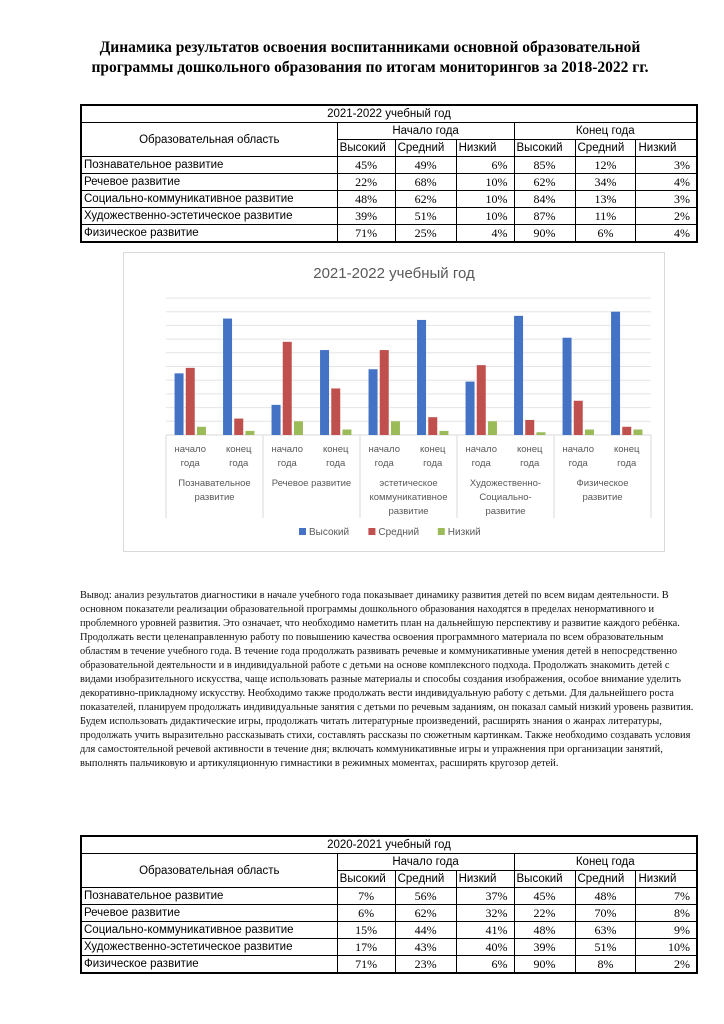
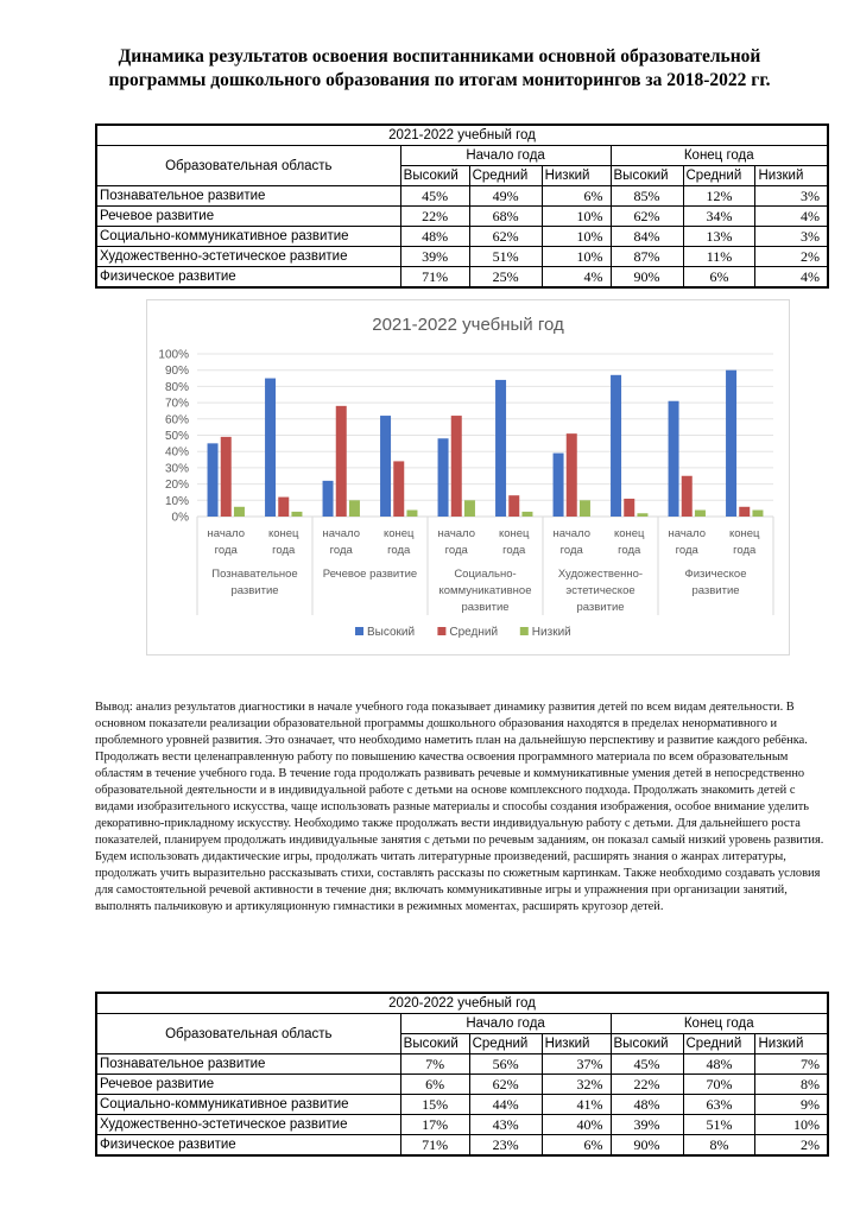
  Динамика результатов освоения воспитанниками основной образовательной программы дошкольного образования по итогам мониторингов за 2018-2022 гг.
  2021-2022 учебный год
  Образовательная область	Начало года	Конец года
  Высокий	Средний	Низкий	Высокий	Средний	Низкий
  Познавательное развитие	45%	49%	6%	85%	12%	3%
  Речевое развитие	22%	68%	10%	62%	34%	4%
  Социально-коммуникативное развитие	48%	62%	10%	84%	13%	3%
  Художественно-эстетическое развитие	39%	51%	10%	87%	11%	2%
  Физическое развитие	71%	25%	4%	90%	6%	4%
  2021-2022 учебный год
+ 0%
+ 10%
+ 20%
+ 30%
+ 40%
+ 50%
+ 60%
+ 70%
+ 80%
+ 90%
+ 100%
  начало
  года
  конец
  года
  начало
  года
  конец
  года
  начало
  года
  конец
  года
  начало
  года
  конец
  года
  начало
  года
  конец
  года
  Познавательное
  развитие
  Речевое развитие
- эстетическое
+ Социально-
  коммуникативное
  развитие
  Художественно-
- Социально-
+ эстетическое
  развитие
  Физическое
  развитие
  Высокий
  Средний
  Низкий
  Вывод: анализ результатов диагностики в начале учебного года показывает динамику развития детей по всем видам деятельности. В основном показатели реализации образовательной программы дошкольного образования находятся в пределах ненормативного и проблемного уровней развития. Это означает, что необходимо наметить план на дальнейшую перспективу и развитие каждого ребёнка. Продолжать вести целенаправленную работу по повышению качества освоения программного материала по всем образовательным областям в течение учебного года. В течение года продолжать развивать речевые и коммуникативные умения детей в непосредственно образовательной деятельности и в индивидуальной работе с детьми на основе комплексного подхода. Продолжать знакомить детей с видами изобразительного искусства, чаще использовать разные материалы и способы создания изображения, особое внимание уделить декоративно-прикладному искусству. Необходимо также продолжать вести индивидуальную работу с детьми. Для дальнейшего роста показателей, планируем продолжать индивидуальные занятия с детьми по речевым заданиям, он показал самый низкий уровень развития. Будем использовать дидактические игры, продолжать читать литературные произведений, расширять знания о жанрах литературы, продолжать учить выразительно рассказывать стихи, составлять рассказы по сюжетным картинкам. Также необходимо создавать условия для самостоятельной речевой активности в течение дня; включать коммуникативные игры и упражнения при организации занятий, выполнять пальчиковую и артикуляционную гимнастики в режимных моментах, расширять кругозор детей.
- 2020-2021 учебный год
+ 2020-2022 учебный год
  Образовательная область	Начало года	Конец года
  Высокий	Средний	Низкий	Высокий	Средний	Низкий
  Познавательное развитие	7%	56%	37%	45%	48%	7%
  Речевое развитие	6%	62%	32%	22%	70%	8%
  Социально-коммуникативное развитие	15%	44%	41%	48%	63%	9%
  Художественно-эстетическое развитие	17%	43%	40%	39%	51%	10%
  Физическое развитие	71%	23%	6%	90%	8%	2%
